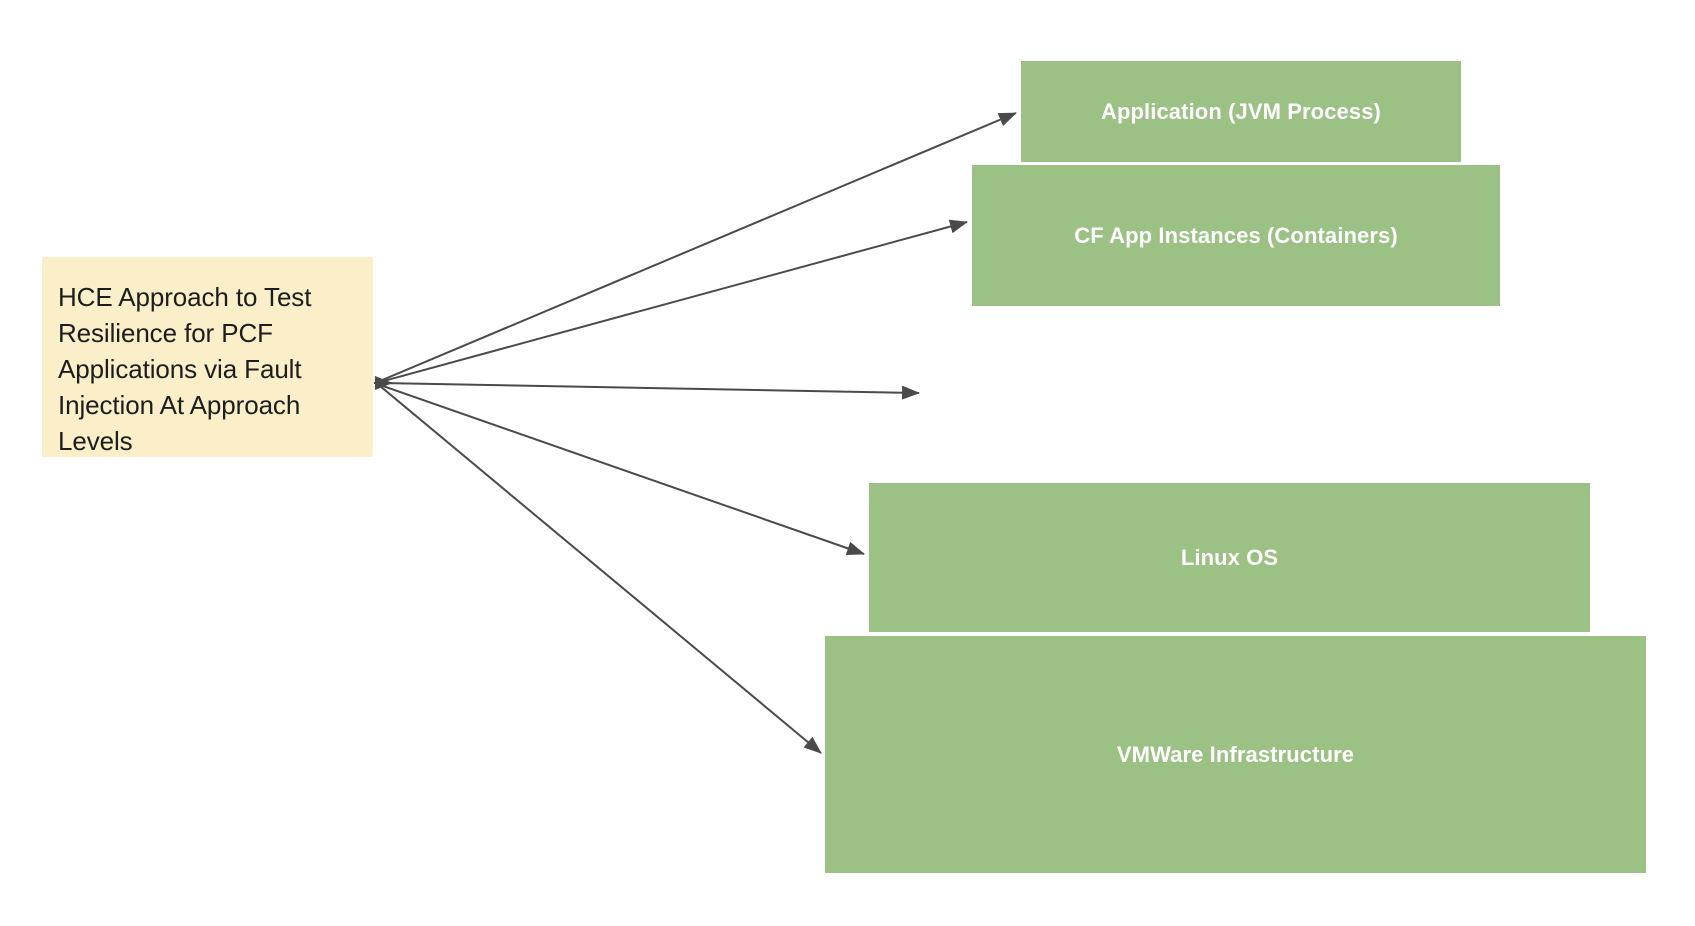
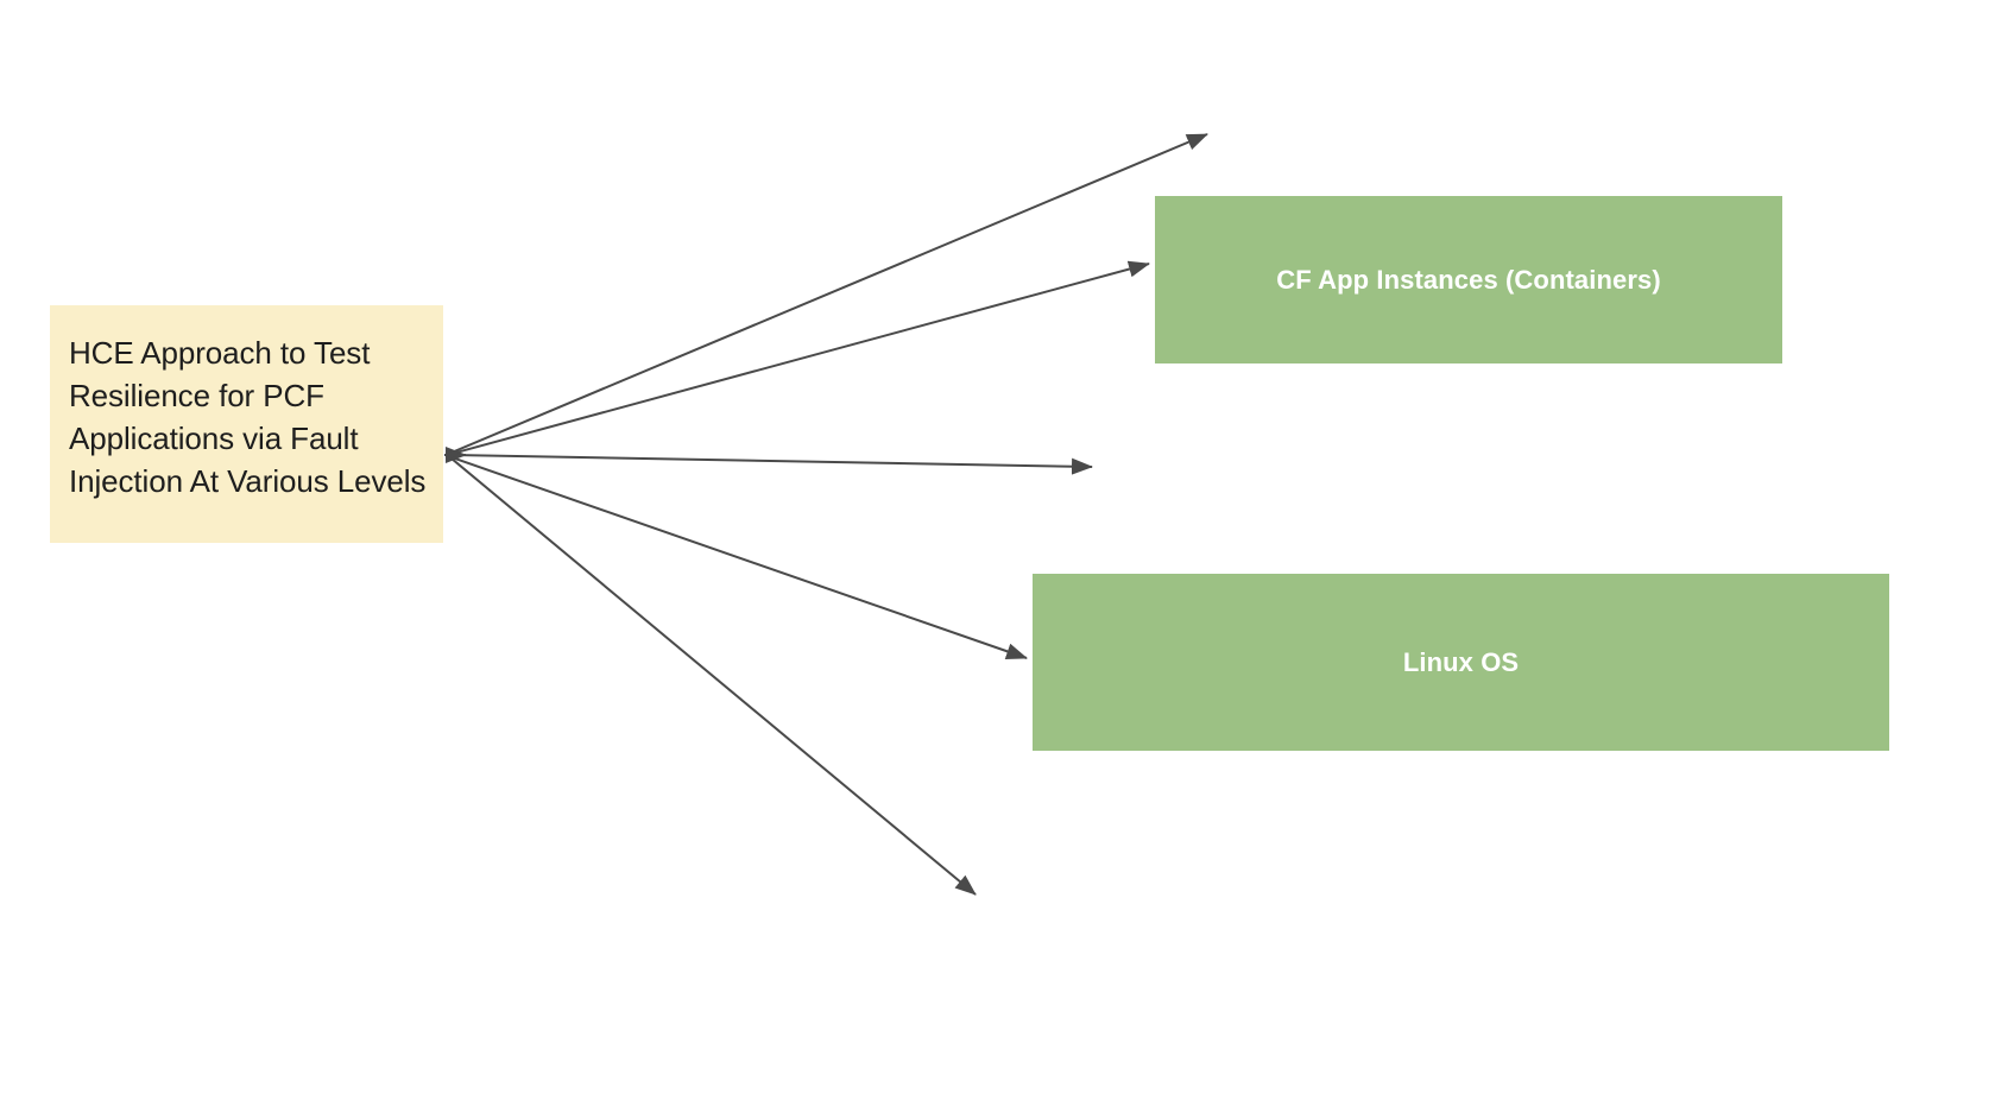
- HCE Approach to Test Resilience for PCF Applications via Fault Injection At Approach Levels
+ HCE Approach to Test Resilience for PCF Applications via Fault Injection At Various Levels
- Application (JVM Process)
  CF App Instances (Containers)
  Linux OS
- VMWare Infrastructure
